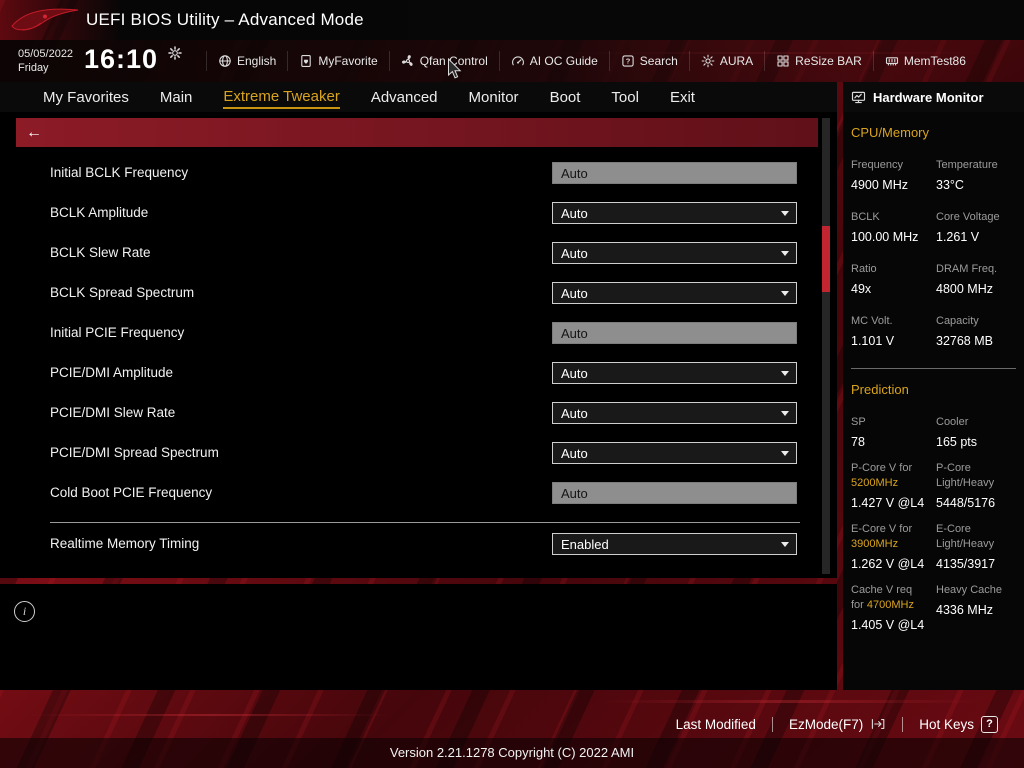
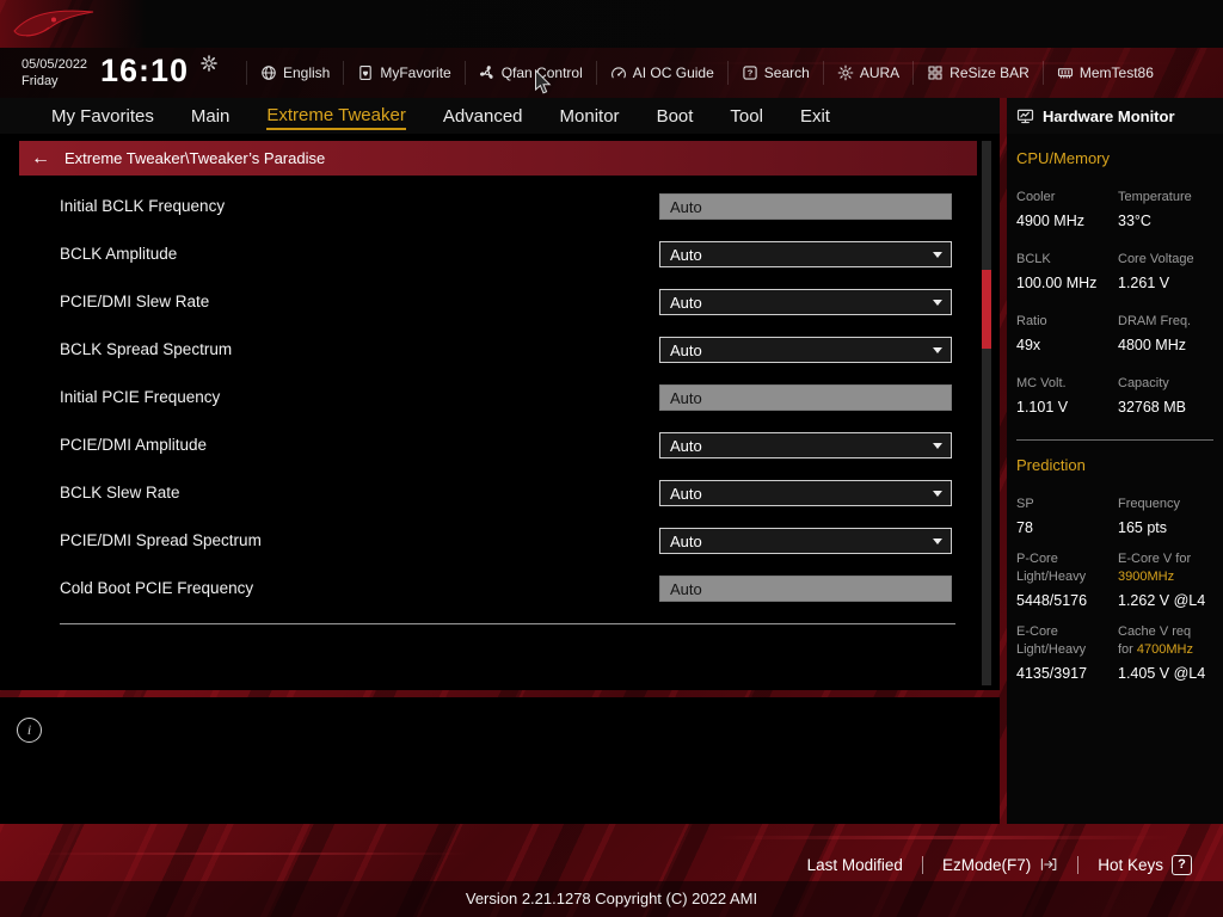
- UEFI BIOS Utility – Advanced Mode
  05/05/2022
  Friday
  16:10
  English
  MyFavorite
  Qfan Control
  AI OC Guide
  ?
  Search
  AURA
  ReSize BAR
  MemTest86
  My Favorites
  Main
  Extreme Tweaker
  Advanced
  Monitor
  Boot
  Tool
  Exit
  ←
+ Extreme Tweaker\Tweaker’s Paradise
  Initial BCLK Frequency
  Auto
  BCLK Amplitude
  Auto
- BCLK Slew Rate
+ PCIE/DMI Slew Rate
  Auto
  BCLK Spread Spectrum
  Auto
  Initial PCIE Frequency
  Auto
  PCIE/DMI Amplitude
  Auto
- PCIE/DMI Slew Rate
+ BCLK Slew Rate
  Auto
  PCIE/DMI Spread Spectrum
  Auto
  Cold Boot PCIE Frequency
  Auto
- Realtime Memory Timing
- Enabled
  i
  Hardware Monitor
  CPU/Memory
- Frequency
+ Cooler
  4900 MHz
  Temperature
  33°C
  BCLK
  100.00 MHz
  Core Voltage
  1.261 V
  Ratio
  49x
  DRAM Freq.
  4800 MHz
  MC Volt.
  1.101 V
  Capacity
  32768 MB
  Prediction
  SP
  78
- Cooler
+ Frequency
  165 pts
- P-Core V for
- 5200MHz
- 1.427 V @L4
  P-Core
  Light/Heavy
  5448/5176
  E-Core V for
  3900MHz
  1.262 V @L4
  E-Core
  Light/Heavy
  4135/3917
  Cache V req
  for 4700MHz
  1.405 V @L4
- Heavy Cache
- 4336 MHz
  Last Modified
  EzMode(F7)
  Hot Keys
  ?
  Version 2.21.1278 Copyright (C) 2022 AMI
